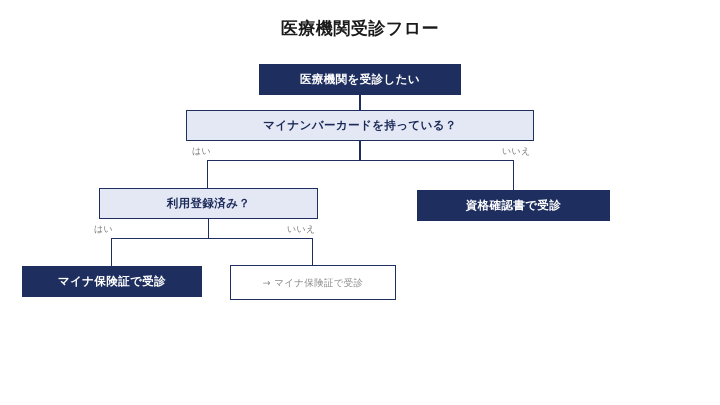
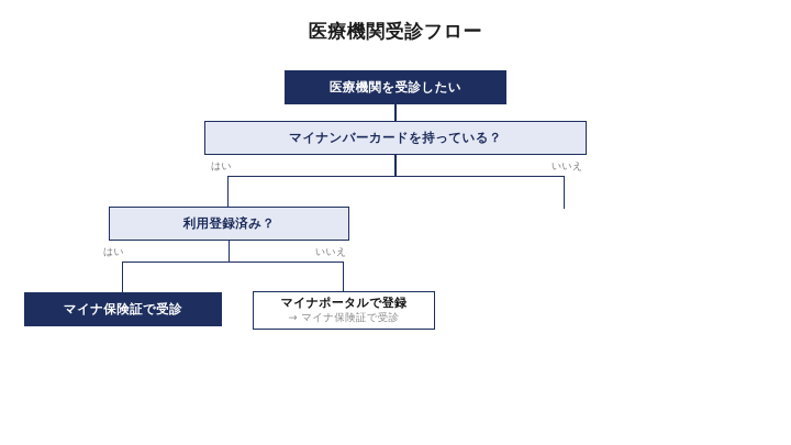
  医療機関受診フロー
  医療機関を受診したい
  マイナンバーカードを持っている？
  はい
  いいえ
  利用登録済み？
- 資格確認書で受診
  はい
  いいえ
  マイナ保険証で受診
+ マイナポータルで登録
  → マイナ保険証で受診
